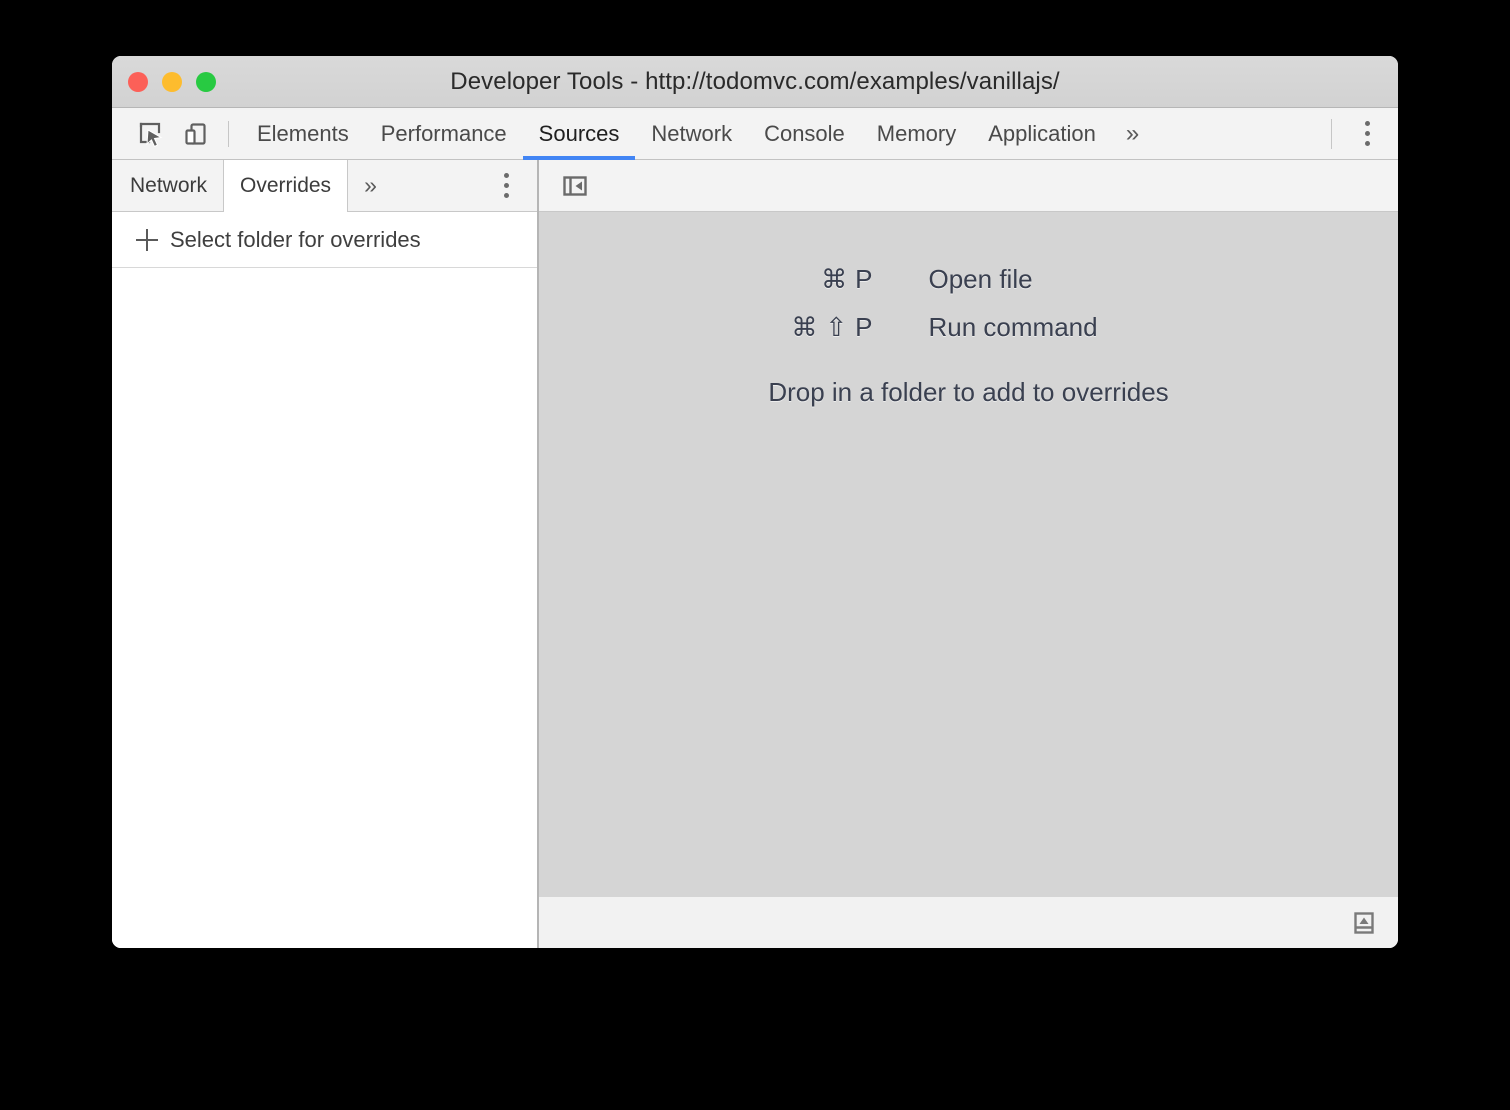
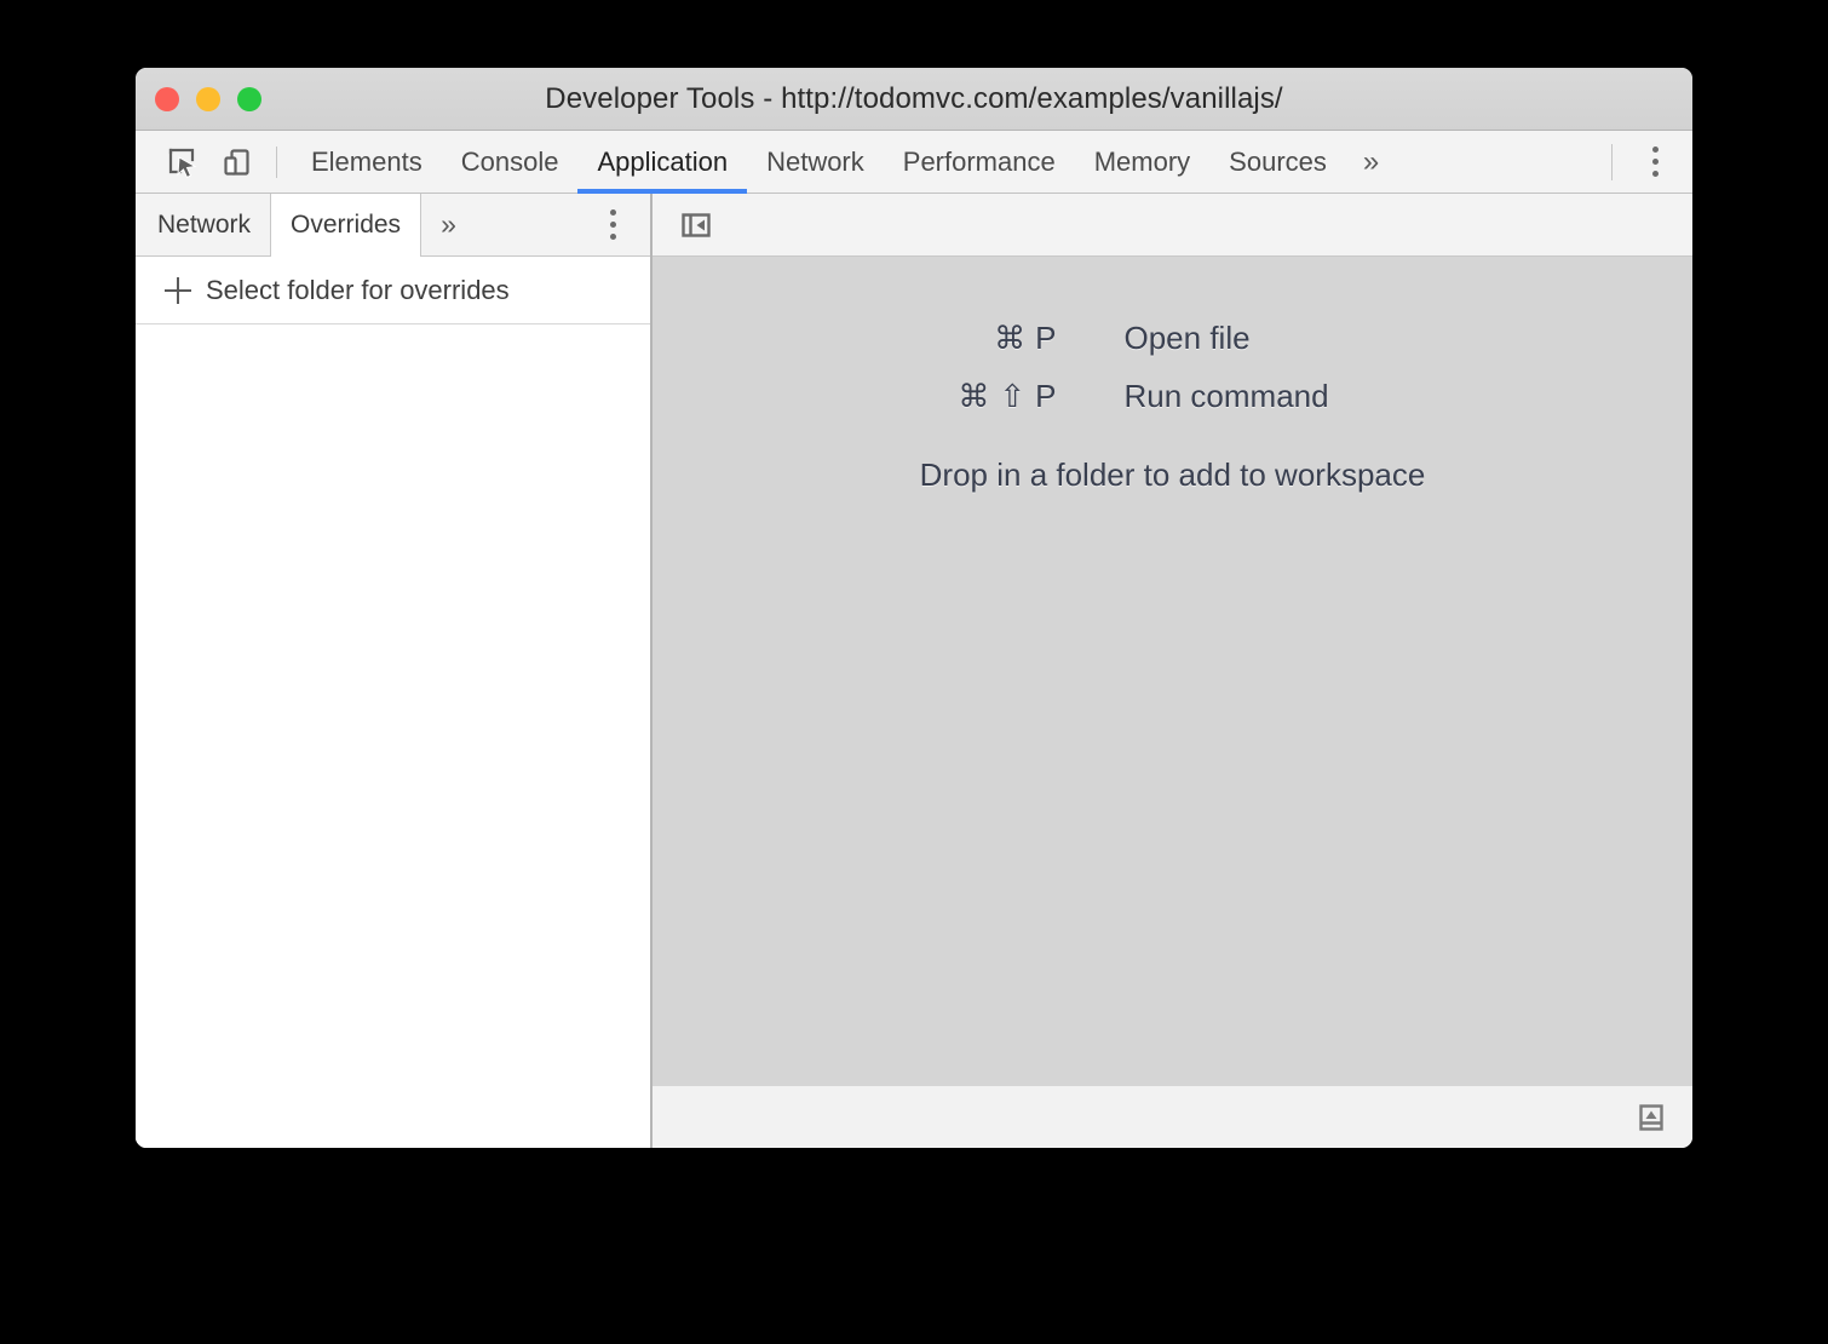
  Developer Tools - http://todomvc.com/examples/vanillajs/
  Elements
- Performance
+ Console
- Sources
+ Application
  Network
- Console
+ Performance
  Memory
- Application
+ Sources
  »
  Network
  Overrides
  »
  Select folder for overrides
  ⌘ P
  Open file
  ⌘ ⇧ P
  Run command
- Drop in a folder to add to overrides
+ Drop in a folder to add to workspace
